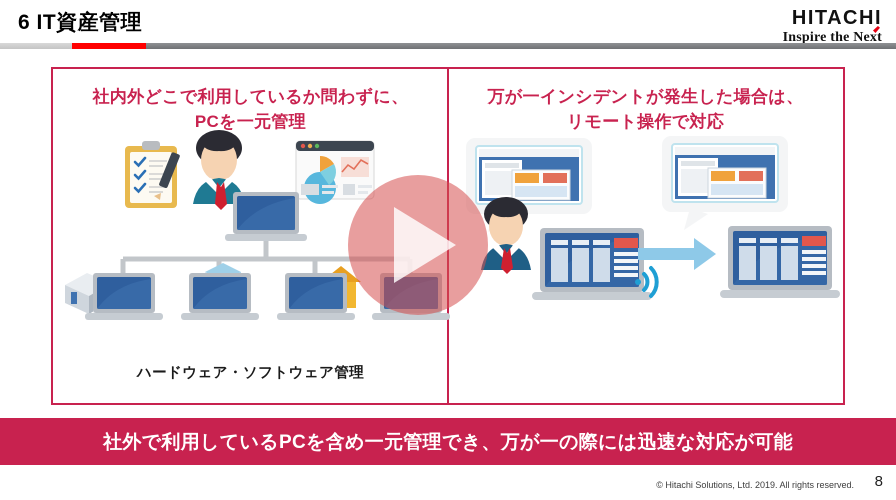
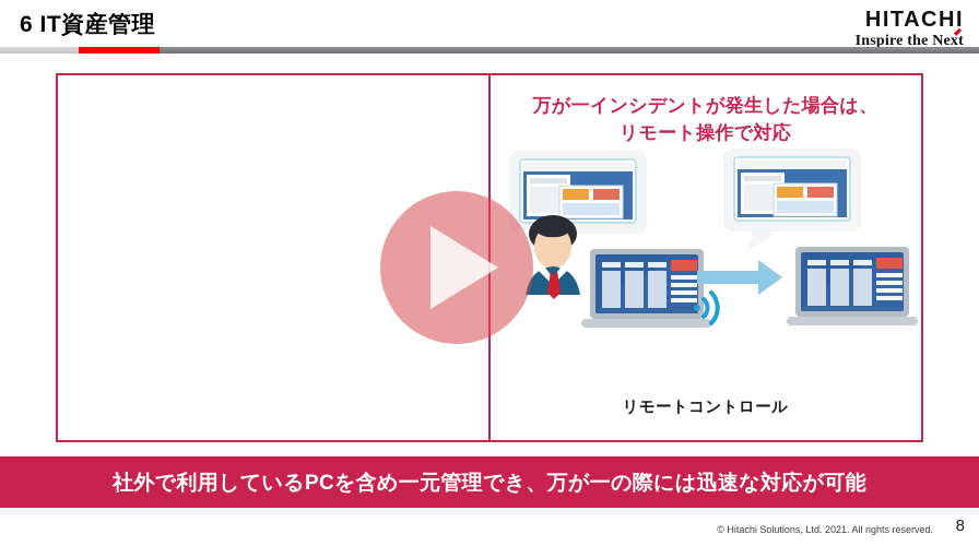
  6 IT資産管理
  HITACHI
  Inspire the Next
- 社内外どこで利用しているか問わずに、
- PCを一元管理
- ハードウェア・ソフトウェア管理
  万が一インシデントが発生した場合は、
  リモート操作で対応
+ リモートコントロール
  社外で利用しているPCを含め一元管理でき、万が一の際には迅速な対応が可能
- © Hitachi Solutions, Ltd. 2019. All rights reserved.
+ © Hitachi Solutions, Ltd. 2021. All rights reserved.
  8
